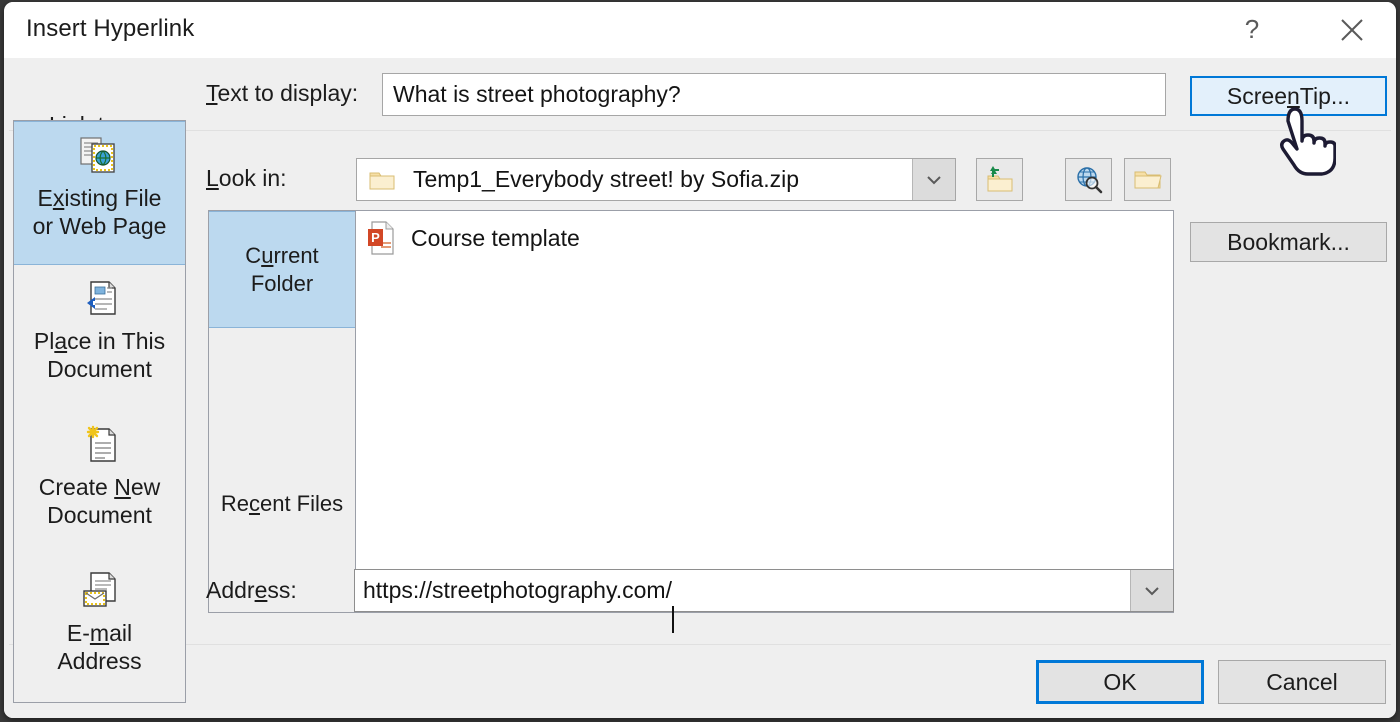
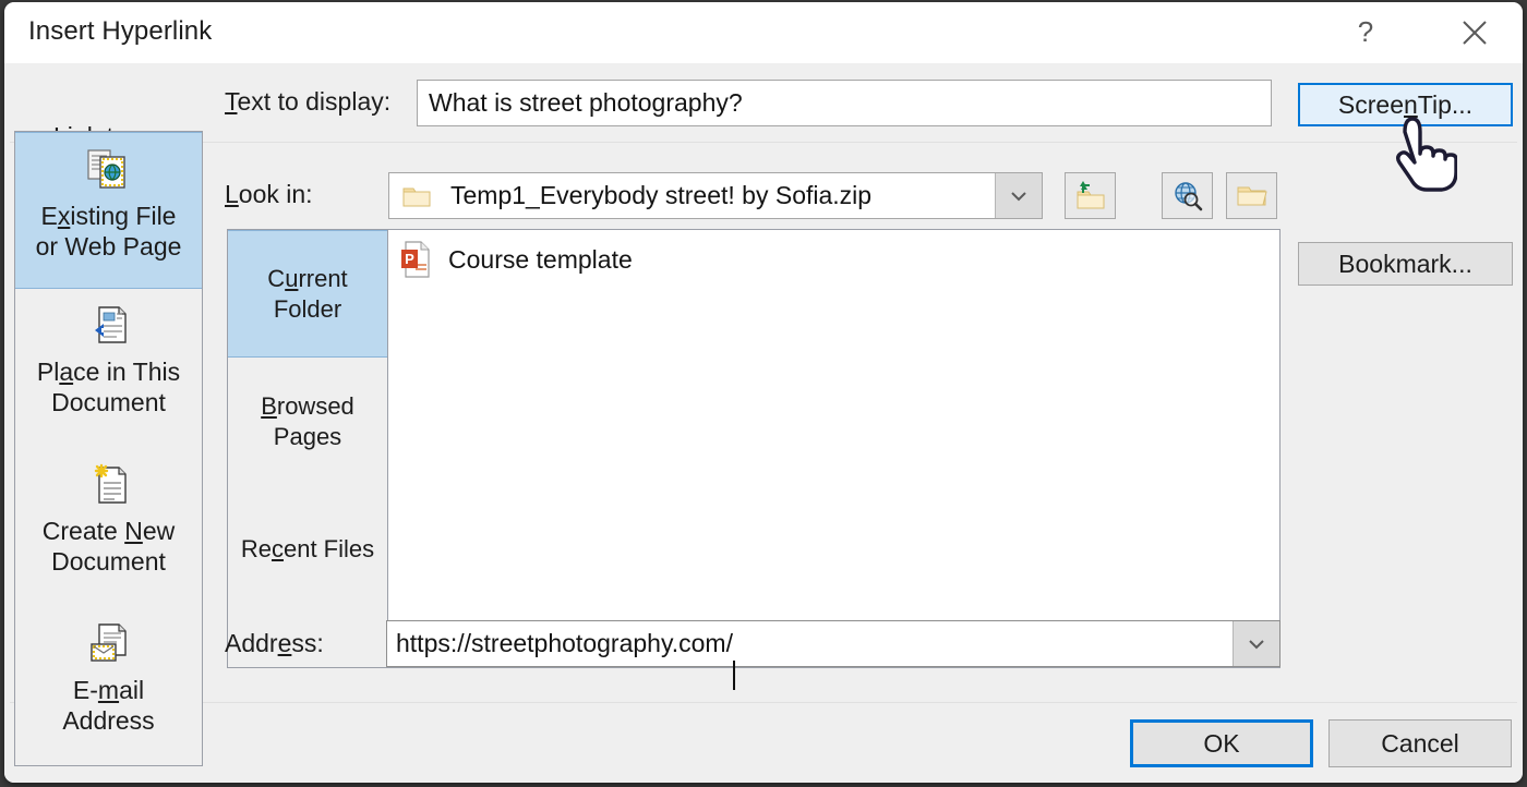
  Insert Hyperlink
  ?
  Existing File
  or Web Page
  Place in This
  Document
  Create New
  Document
  E-mail
  Address
  Text to display:
  What is street photography?
  ScreenTip...
  Bookmark...
  Look in:
  Temp1_Everybody street! by Sofia.zip
  Current
  Folder
+ Browsed
+ Pages
  Recent Files
  P
  Course template
  Address:
  https://streetphotography.com/
  OK
  Cancel
